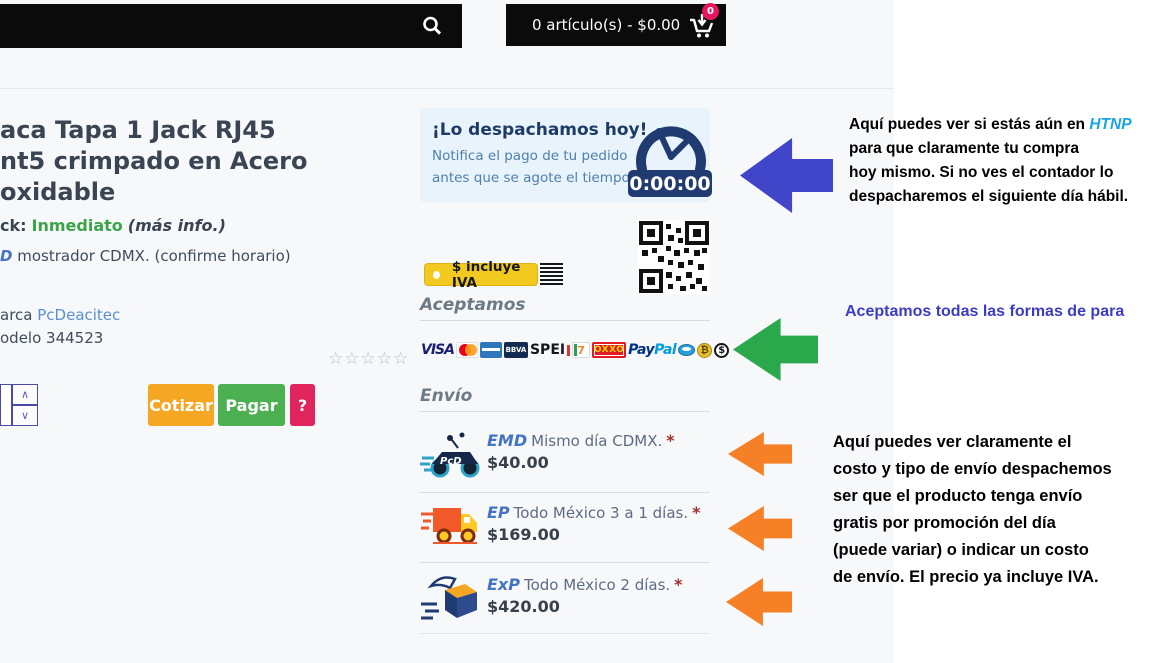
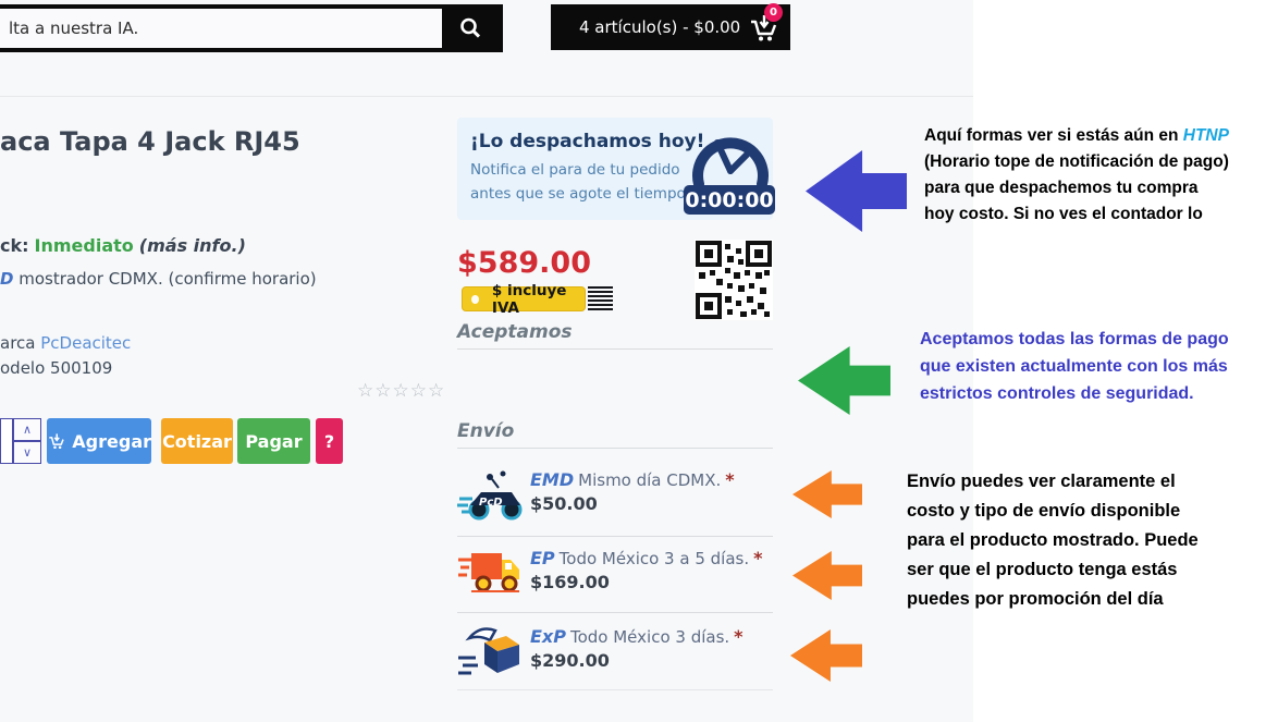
+ lta a nuestra IA.
- 0 artículo(s) - $0.00
+ 4 artículo(s) - $0.00
  0
- aca Tapa 1 Jack RJ45
+ aca Tapa 4 Jack RJ45
- nt5 crimpado en Acero
- oxidable
  ck: Inmediato (más info.)
  D mostrador CDMX. (confirme horario)
  arca PcDeacitec
- odelo 344523
+ odelo 500109
  ☆☆☆☆☆
  ∧
  ∨
+ Agregar
  Cotizar
  Pagar
  ?
  ¡Lo despachamos hoy!
- Notifica el pago de tu pedido
+ Notifica el para de tu pedido
  antes que se agote el tiempo
  0:00:00
+ $589.00
  $ incluye IVA
  Aceptamos
- VISA
- BBVA
- SPEI
- 7
- OXXO
- Pay
- Pal
- ₿
- $
  Envío
  PcD
  EMD Mismo día CDMX. *
- $40.00
+ $50.00
- EP Todo México 3 a 1 días. *
+ EP Todo México 3 a 5 días. *
  $169.00
- ExP Todo México 2 días. *
+ ExP Todo México 3 días. *
- $420.00
+ $290.00
- Aquí puedes ver si estás aún en HTNP
+ Aquí formas ver si estás aún en HTNP
+ (Horario tope de notificación de pago)
- para que claramente tu compra
+ para que despachemos tu compra
- hoy mismo. Si no ves el contador lo
+ hoy costo. Si no ves el contador lo
- despacharemos el siguiente día hábil.
- Aceptamos todas las formas de para
+ Aceptamos todas las formas de pago
+ que existen actualmente con los más
+ estrictos controles de seguridad.
- Aquí puedes ver claramente el
+ Envío puedes ver claramente el
- costo y tipo de envío despachemos
+ costo y tipo de envío disponible
+ para el producto mostrado. Puede
- ser que el producto tenga envío
+ ser que el producto tenga estás
- gratis por promoción del día
+ puedes por promoción del día
- (puede variar) o indicar un costo
- de envío. El precio ya incluye IVA.
